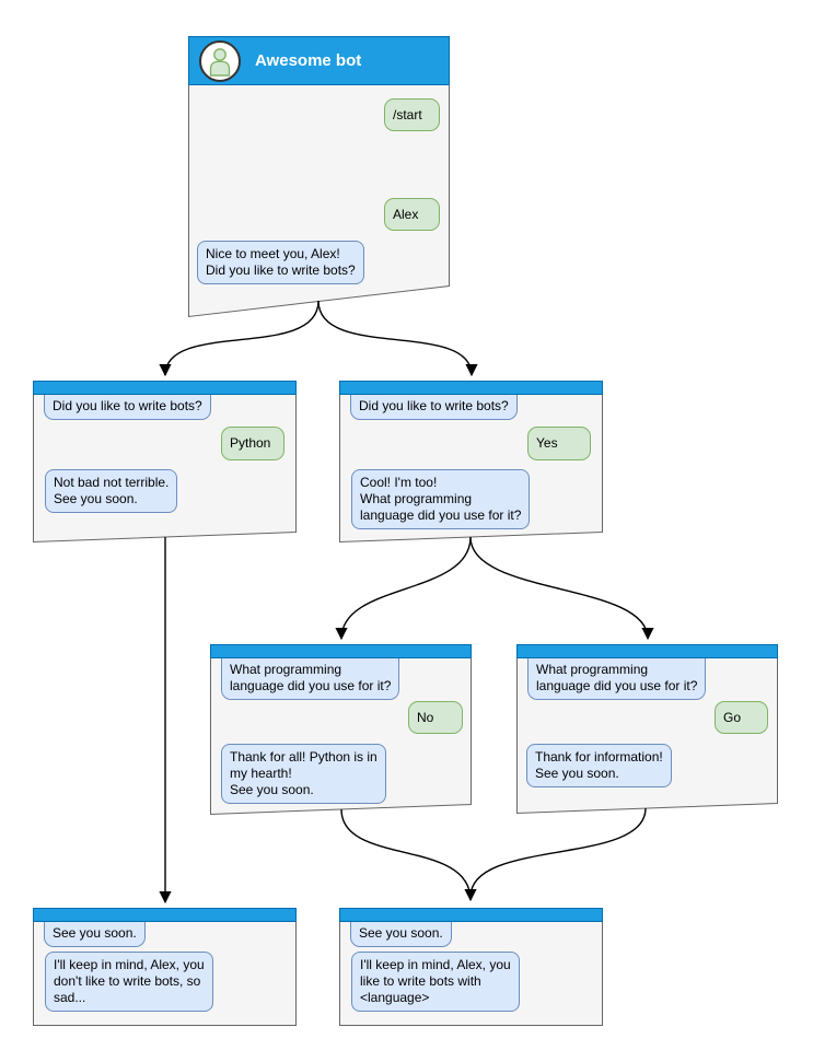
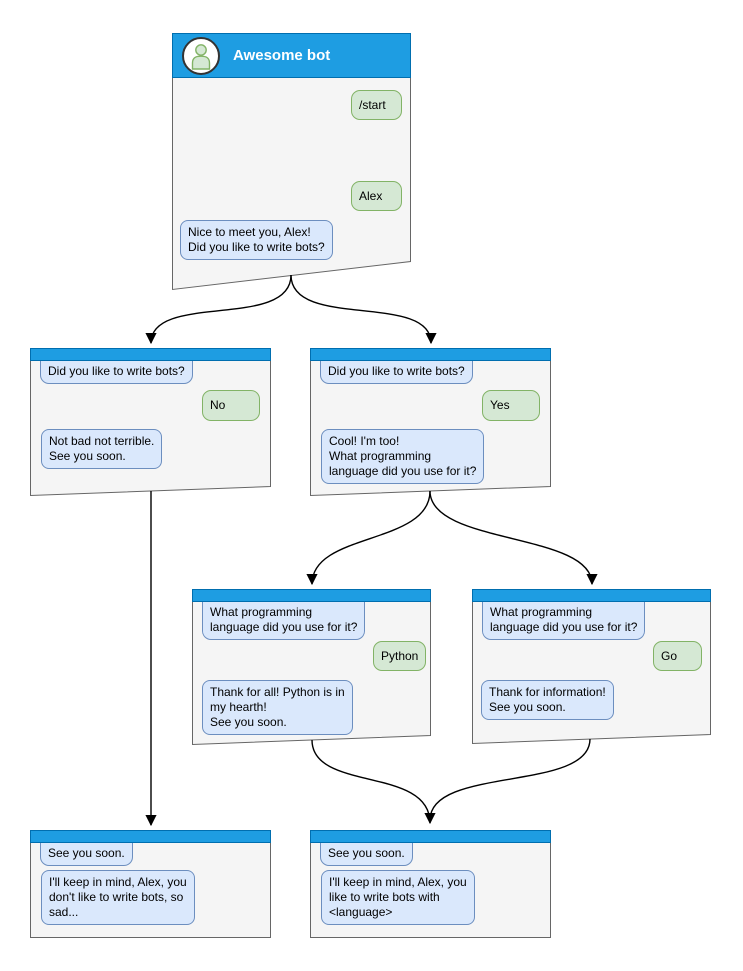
  Awesome bot
  /start
  Alex
  Nice to meet you, Alex!
  Did you like to write bots?
  Did you like to write bots?
- Python
+ No
  Not bad not terrible.
  See you soon.
  Did you like to write bots?
  Yes
  Cool! I'm too!
  What programming
  language did you use for it?
  What programming
  language did you use for it?
- No
+ Python
  Thank for all! Python is in
  my hearth!
  See you soon.
  What programming
  language did you use for it?
  Go
  Thank for information!
  See you soon.
  See you soon.
  I'll keep in mind, Alex, you
  don't like to write bots, so
  sad...
  See you soon.
  I'll keep in mind, Alex, you
  like to write bots with
  <language>
